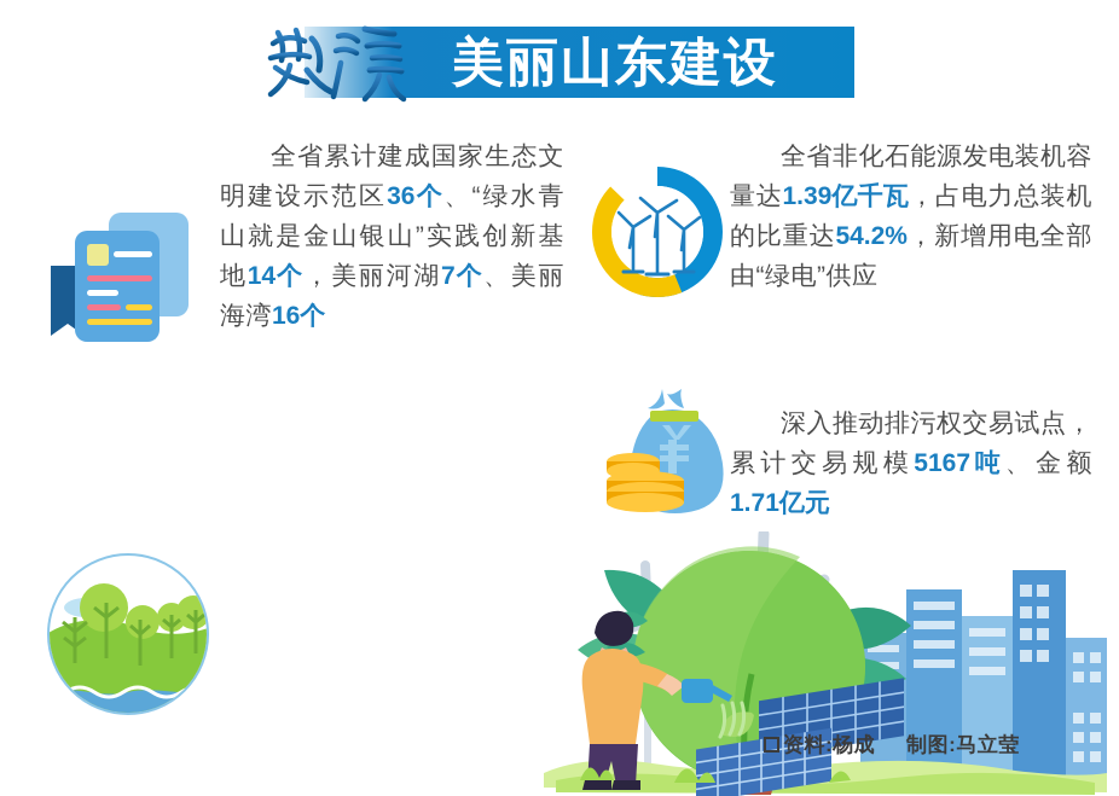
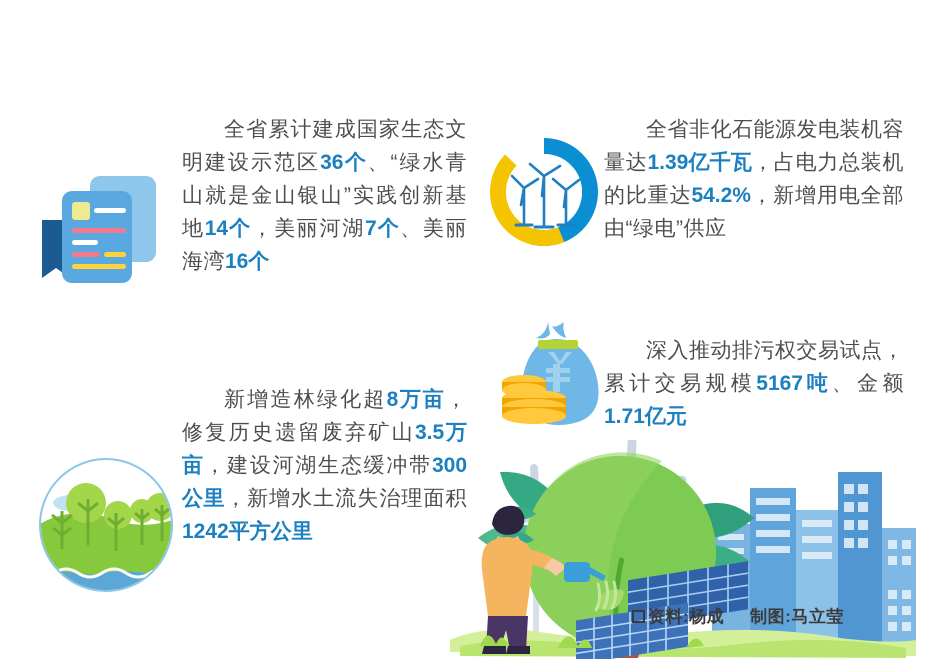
- 美丽山东建设
  全省累计建成国家生态文明建设示范区36个、“绿水青山就是金山银山”实践创新基地14个，美丽河湖7个、美丽海湾16个
+ 新增造林绿化超8万亩，修复历史遗留废弃矿山3.5万亩，建设河湖生态缓冲带300公里，新增水土流失治理面积1242平方公里
  全省非化石能源发电装机容量达1.39亿千瓦，占电力总装机的比重达54.2%，新增用电全部由“绿电”供应
  深入推动排污权交易试点，累计交易规模5167吨、金额1.71亿元
  资料:杨成 制图:马立莹
